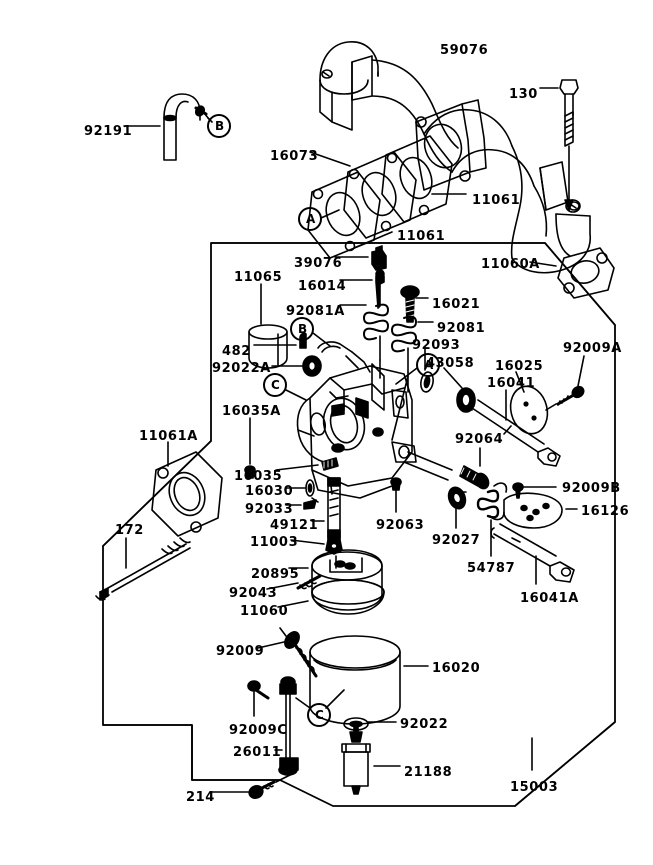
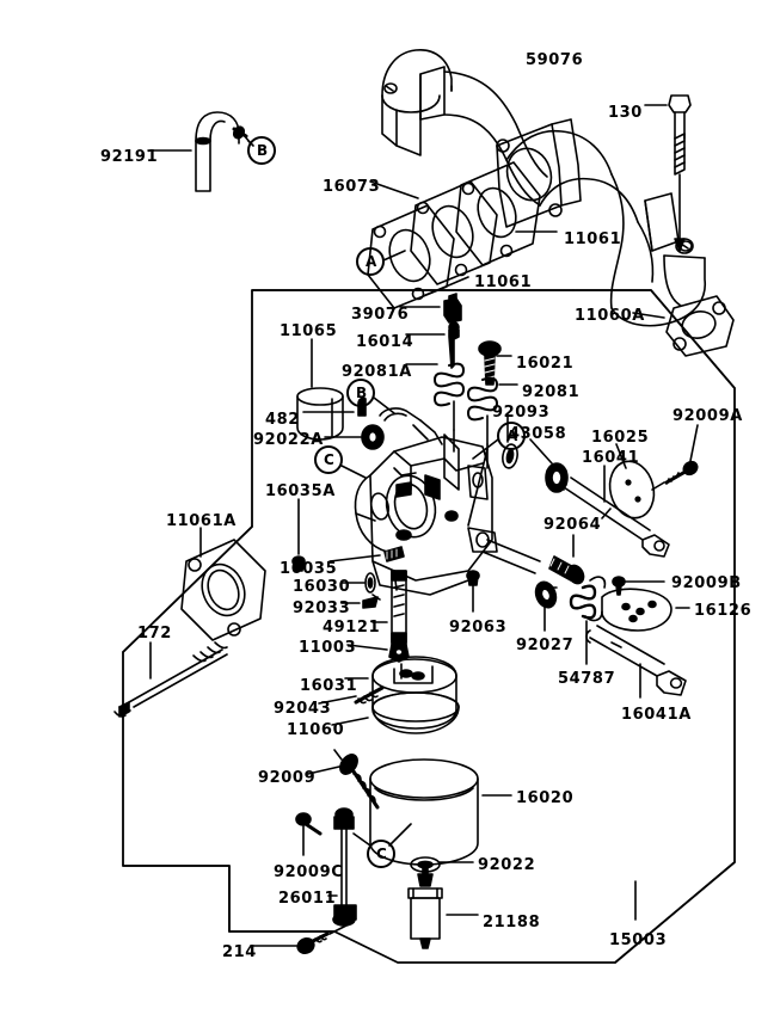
  92191
  59076
  130
  16073
  11061
  11061
  11060A
  39076
  16014
  11065
  92081A
  16021
  92081
  92093
  482
  92022A
  43058
  16025
  92009A
  16041
  16035A
  11061A
  92064
  16035
  16030
  92033
  49121
  92063
  92009B
  16126
  11003
  92027
  54787
  16041A
  172
- 20895
+ 16031
  92043
  11060
  92009
  16020
  92022
  92009C
  26011
  21188
  214
  15003
  B
  A
  B
  A
  C
  C
